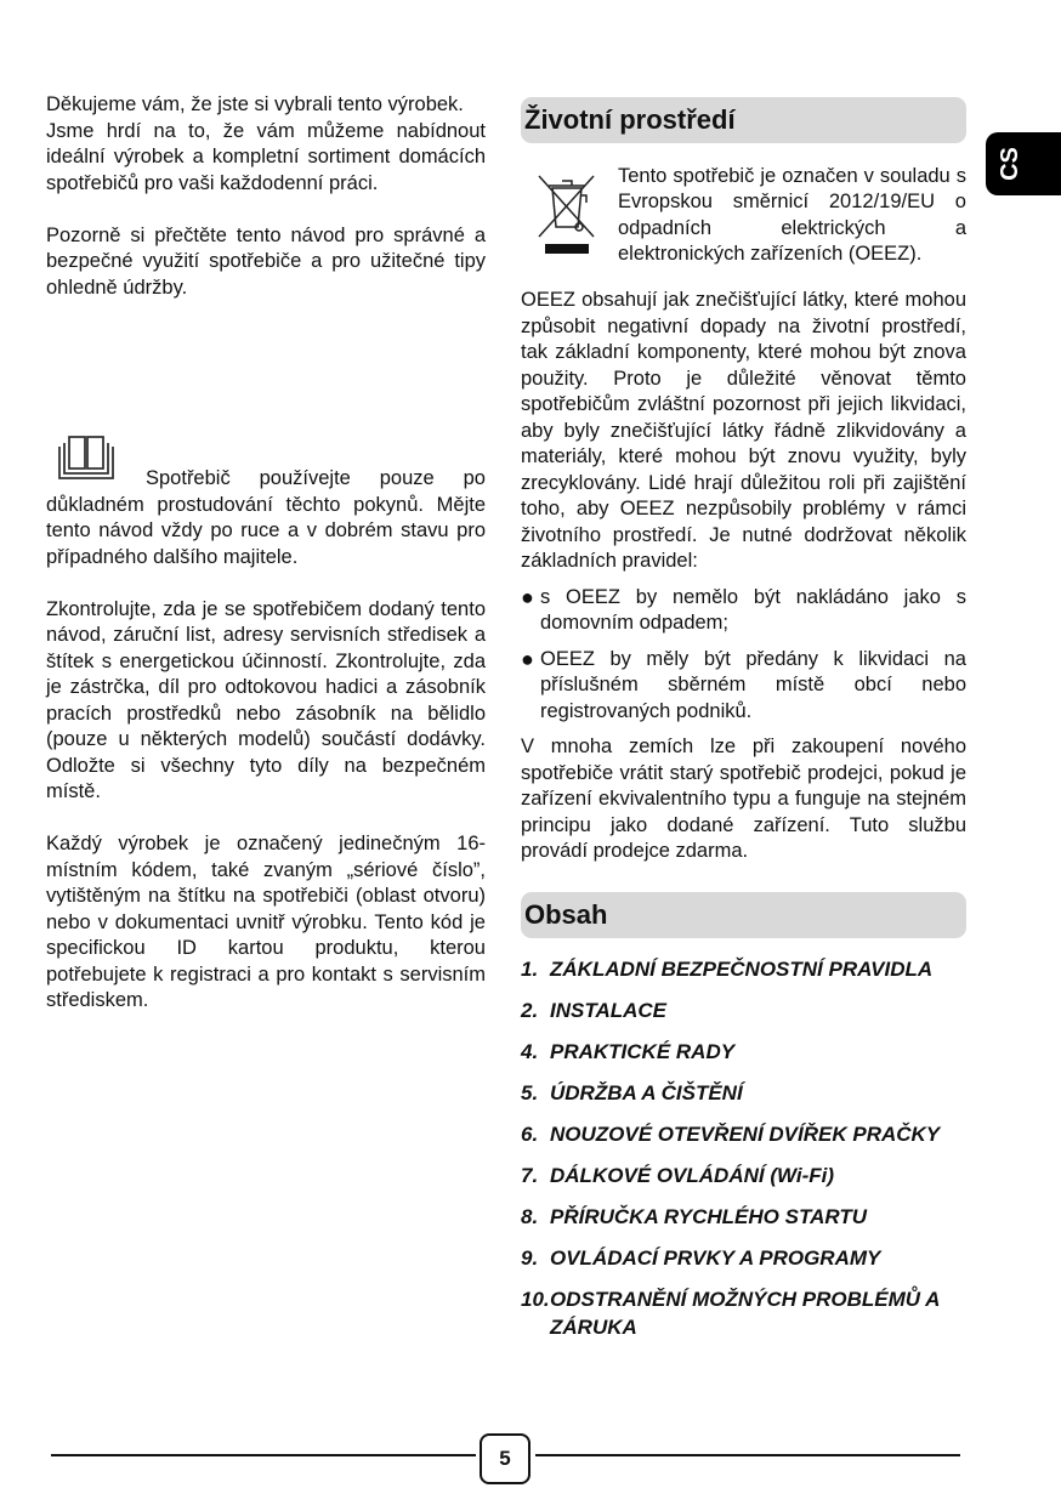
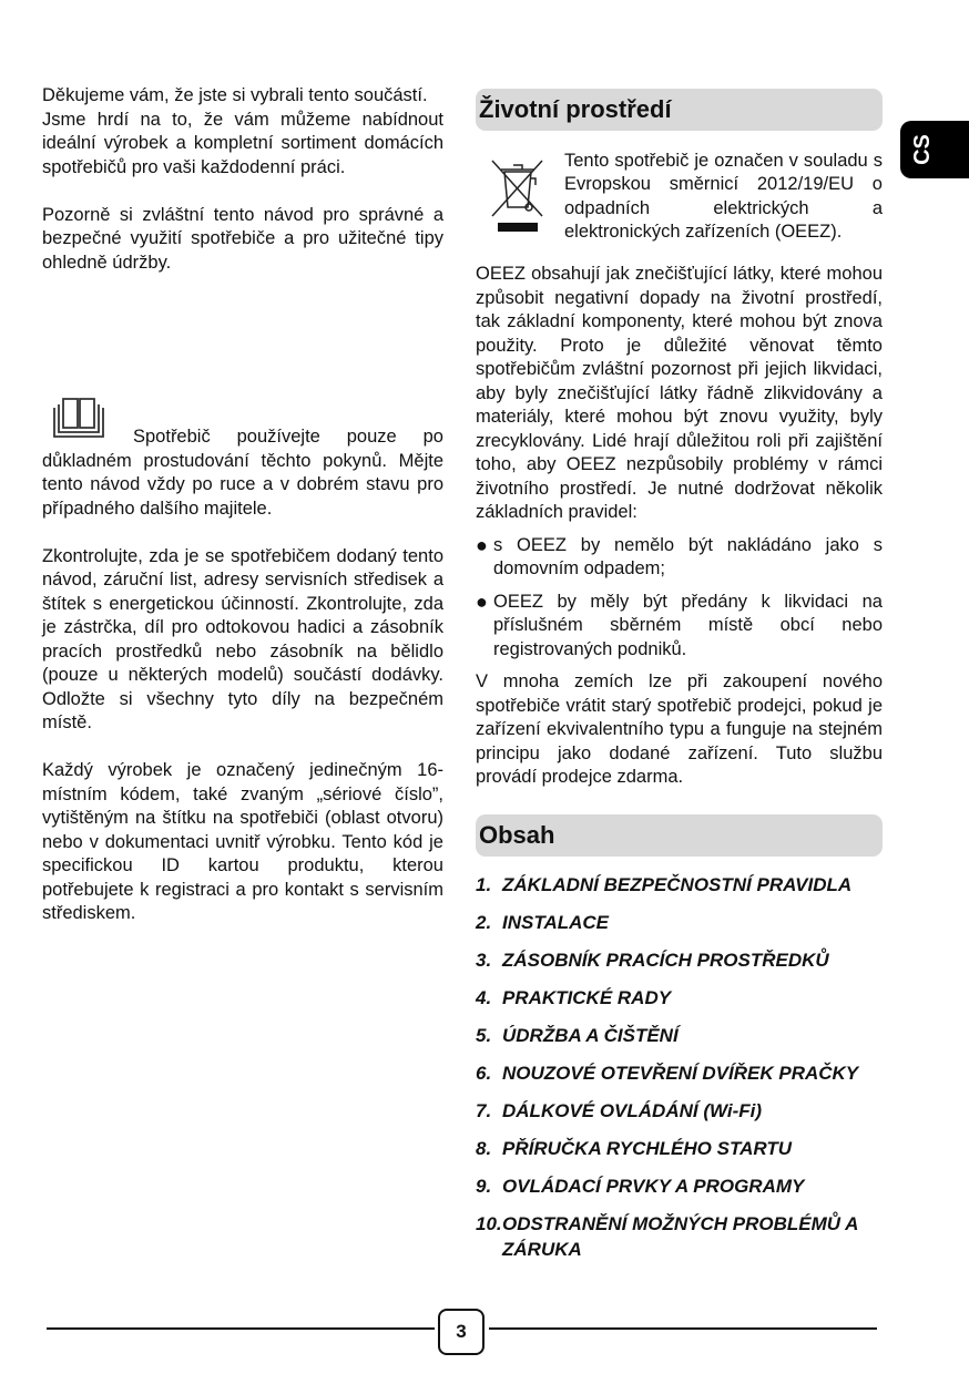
- Děkujeme vám, že jste si vybrali tento výrobek.
+ Děkujeme vám, že jste si vybrali tento součástí.
  Jsme hrdí na to, že vám můžeme nabídnout ideální výrobek a kompletní sortiment domácích spotřebičů pro vaši každodenní práci.
- Pozorně si přečtěte tento návod pro správné a bezpečné využití spotřebiče a pro užitečné tipy ohledně údržby.
+ Pozorně si zvláštní tento návod pro správné a bezpečné využití spotřebiče a pro užitečné tipy ohledně údržby.
  Spotřebič používejte pouze po důkladném prostudování těchto pokynů. Mějte tento návod vždy po ruce a v dobrém stavu pro případného dalšího majitele.
  Zkontrolujte, zda je se spotřebičem dodaný tento návod, záruční list, adresy servisních středisek a štítek s energetickou účinností. Zkontrolujte, zda je zástrčka, díl pro odtokovou hadici a zásobník pracích prostředků nebo zásobník na bělidlo (pouze u některých modelů) součástí dodávky. Odložte si všechny tyto díly na bezpečném místě.
  Každý výrobek je označený jedinečným 16-místním kódem, také zvaným „sériové číslo”, vytištěným na štítku na spotřebiči (oblast otvoru) nebo v dokumentaci uvnitř výrobku. Tento kód je specifickou ID kartou produktu, kterou potřebujete k registraci a pro kontakt s servisním střediskem.
  Životní prostředí
  Tento spotřebič je označen v souladu s Evropskou směrnicí 2012/19/EU o odpadních elektrických a elektronických zařízeních (OEEZ).
  OEEZ obsahují jak znečišťující látky, které mohou způsobit negativní dopady na životní prostředí, tak základní komponenty, které mohou být znova použity. Proto je důležité věnovat těmto spotřebičům zvláštní pozornost při jejich likvidaci, aby byly znečišťující látky řádně zlikvidovány a materiály, které mohou být znovu využity, byly zrecyklovány. Lidé hrají důležitou roli při zajištění toho, aby OEEZ nezpůsobily problémy v rámci životního prostředí. Je nutné dodržovat několik základních pravidel:
  ●
  s OEEZ by nemělo být nakládáno jako s domovním odpadem;
  ●
  OEEZ by měly být předány k likvidaci na příslušném sběrném místě obcí nebo registrovaných podniků.
  V mnoha zemích lze při zakoupení nového spotřebiče vrátit starý spotřebič prodejci, pokud je zařízení ekvivalentního typu a funguje na stejném principu jako dodané zařízení. Tuto službu provádí prodejce zdarma.
  Obsah
  1.
  ZÁKLADNÍ BEZPEČNOSTNÍ PRAVIDLA
  2.
  INSTALACE
+ 3.
+ ZÁSOBNÍK PRACÍCH PROSTŘEDKŮ
  4.
  PRAKTICKÉ RADY
  5.
  ÚDRŽBA A ČIŠTĚNÍ
  6.
  NOUZOVÉ OTEVŘENÍ DVÍŘEK PRAČKY
  7.
  DÁLKOVÉ OVLÁDÁNÍ (Wi-Fi)
  8.
  PŘÍRUČKA RYCHLÉHO STARTU
  9.
  OVLÁDACÍ PRVKY A PROGRAMY
  10.
  ODSTRANĚNÍ MOŽNÝCH PROBLÉMŮ A ZÁRUKA
- 5
+ 3
